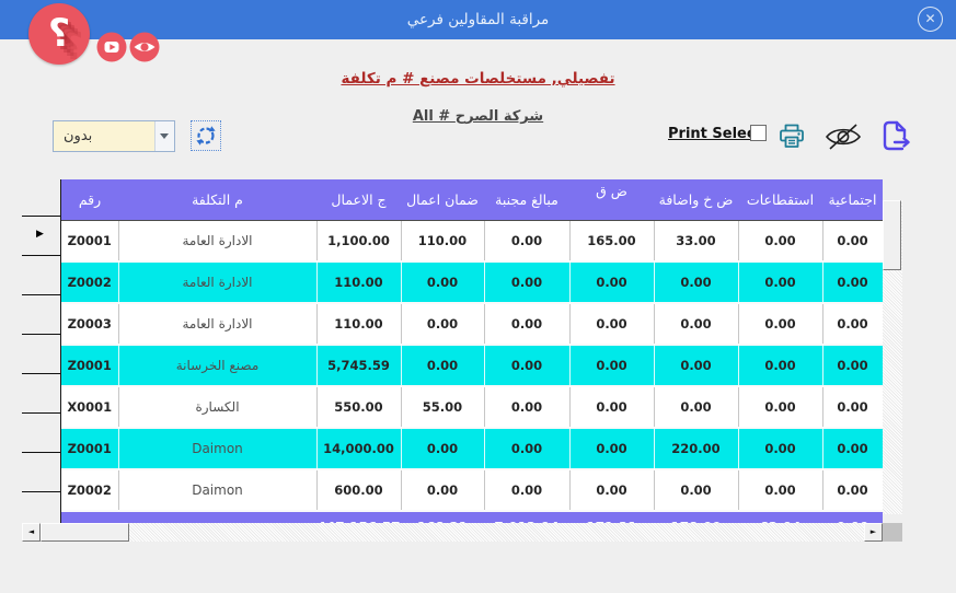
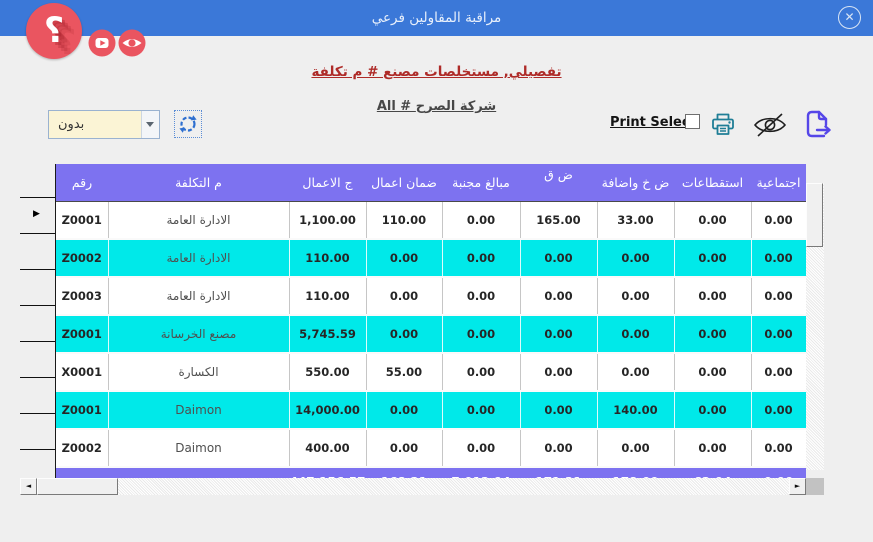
  مراقبة المقاولين فرعي
  ✕
  ؟
  تفصيلي, مستخلصات مصنع # م تكلفة
  All # شركة الصرح
  بدون
  Print Sele
  رقم	م التكلفة	ج الاعمال	ضمان اعمال	مبالغ مجنبة	ض ق	ض خ واضافة	استقطاعات	اجتماعية
  Z0001	الادارة العامة	1,100.00	110.00	0.00	165.00	33.00	0.00	0.00
  Z0002	الادارة العامة	110.00	0.00	0.00	0.00	0.00	0.00	0.00
  Z0003	الادارة العامة	110.00	0.00	0.00	0.00	0.00	0.00	0.00
  Z0001	مصنع الخرسانة	5,745.59	0.00	0.00	0.00	0.00	0.00	0.00
  X0001	الكسارة	550.00	55.00	0.00	0.00	0.00	0.00	0.00
- Z0001	Daimon	14,000.00	0.00	0.00	0.00	220.00	0.00	0.00
+ Z0001	Daimon	14,000.00	0.00	0.00	0.00	140.00	0.00	0.00
- Z0002	Daimon	600.00	0.00	0.00	0.00	0.00	0.00	0.00
+ Z0002	Daimon	400.00	0.00	0.00	0.00	0.00	0.00	0.00
  ▶
  ◄
  ►
